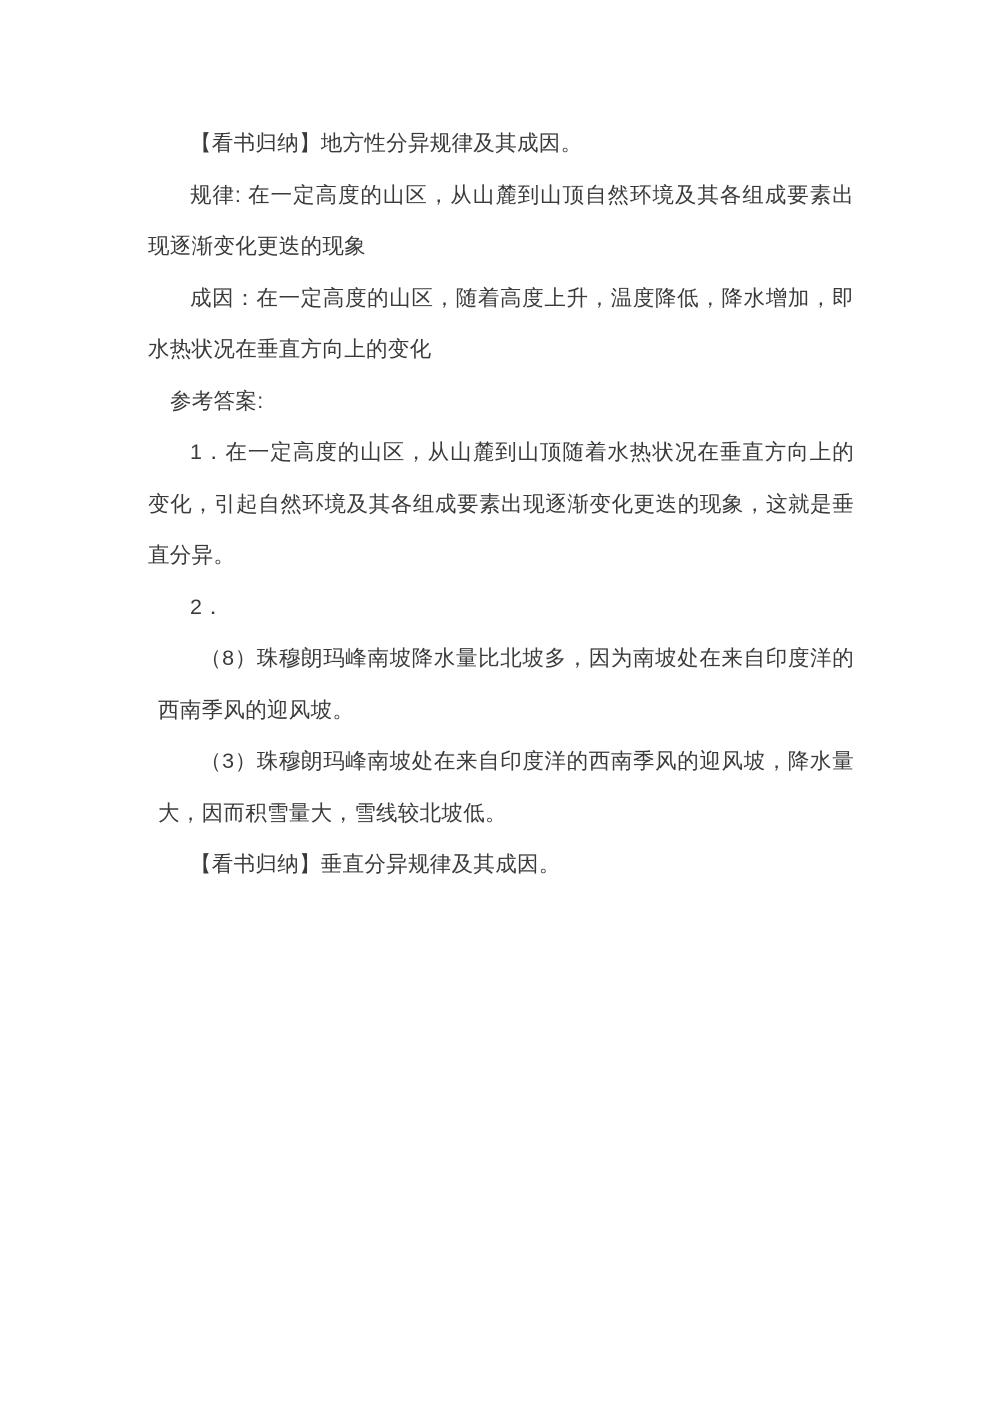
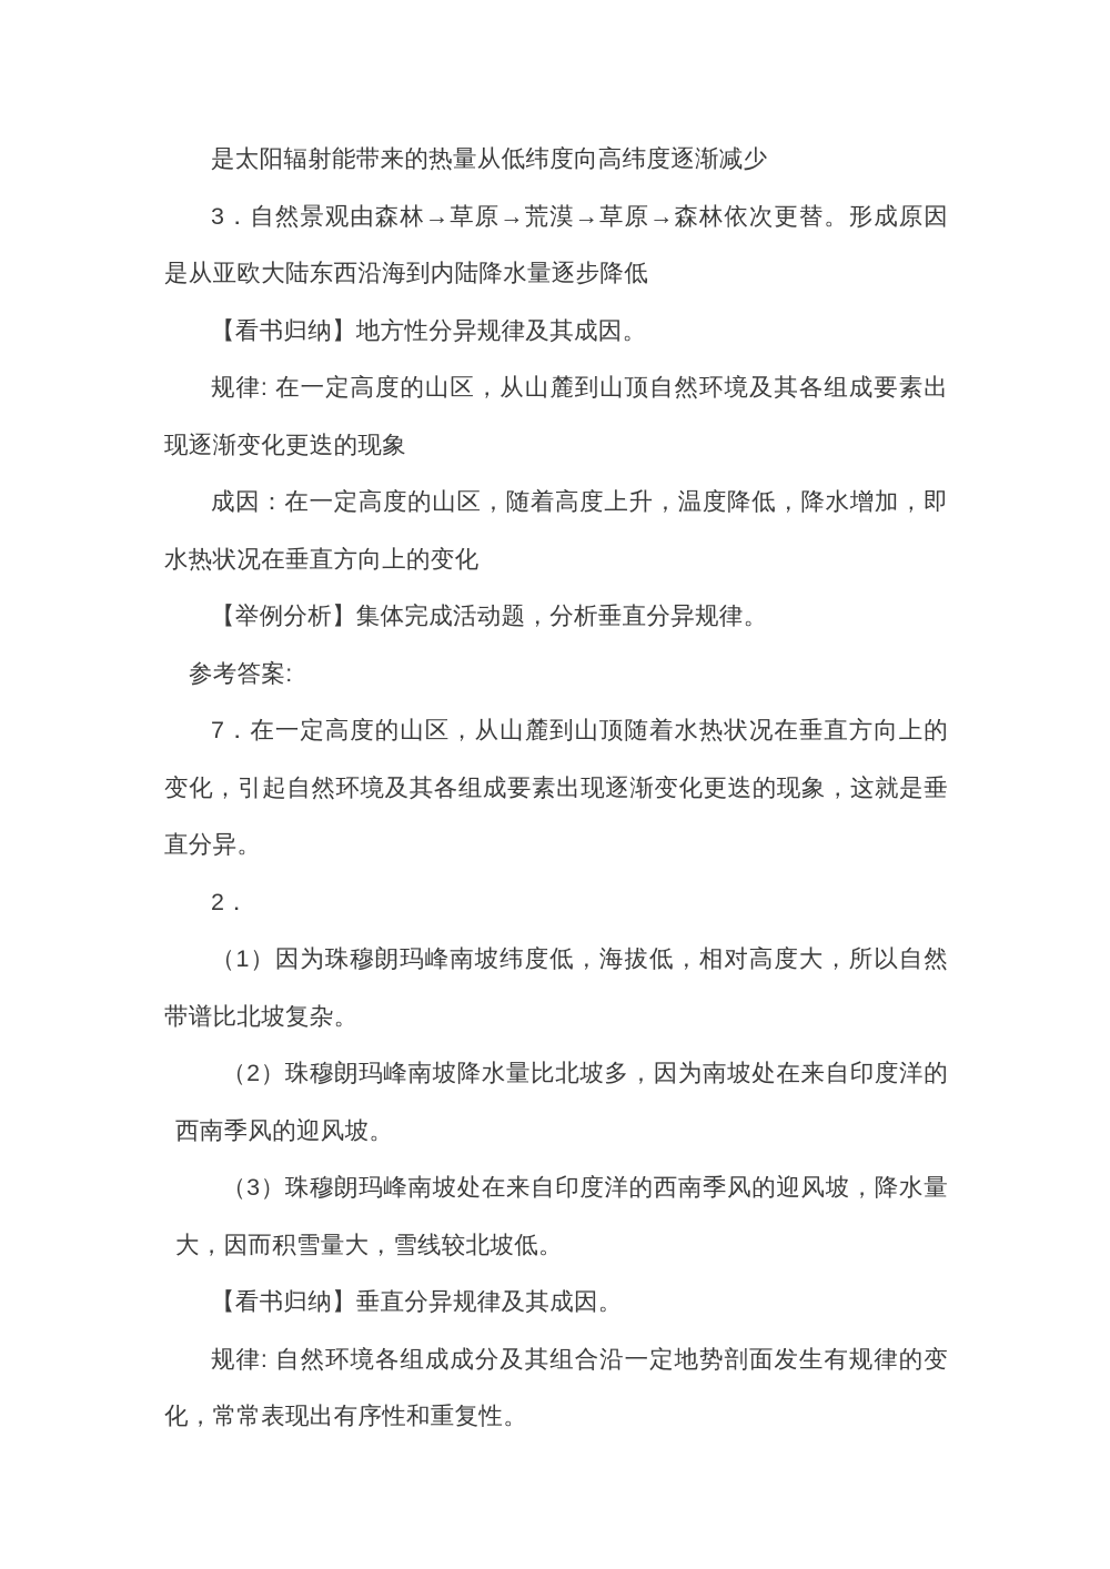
+ 是太阳辐射能带来的热量从低纬度向高纬度逐渐减少
+ 3．自然景观由森林→草原→荒漠→草原→森林依次更替。形成原因是从亚欧大陆东西沿海到内陆降水量逐步降低
  【看书归纳】地方性分异规律及其成因。
  规律: 在一定高度的山区，从山麓到山顶自然环境及其各组成要素出现逐渐变化更迭的现象
  成因：在一定高度的山区，随着高度上升，温度降低，降水增加，即水热状况在垂直方向上的变化
+ 【举例分析】集体完成活动题，分析垂直分异规律。
  参考答案:
- 1．在一定高度的山区，从山麓到山顶随着水热状况在垂直方向上的变化，引起自然环境及其各组成要素出现逐渐变化更迭的现象，这就是垂直分异。
+ 7．在一定高度的山区，从山麓到山顶随着水热状况在垂直方向上的变化，引起自然环境及其各组成要素出现逐渐变化更迭的现象，这就是垂直分异。
  2．
+ （1）因为珠穆朗玛峰南坡纬度低，海拔低，相对高度大，所以自然带谱比北坡复杂。
- （8）珠穆朗玛峰南坡降水量比北坡多，因为南坡处在来自印度洋的西南季风的迎风坡。
+ （2）珠穆朗玛峰南坡降水量比北坡多，因为南坡处在来自印度洋的西南季风的迎风坡。
  （3）珠穆朗玛峰南坡处在来自印度洋的西南季风的迎风坡，降水量大，因而积雪量大，雪线较北坡低。
  【看书归纳】垂直分异规律及其成因。
+ 规律: 自然环境各组成成分及其组合沿一定地势剖面发生有规律的变化，常常表现出有序性和重复性。
